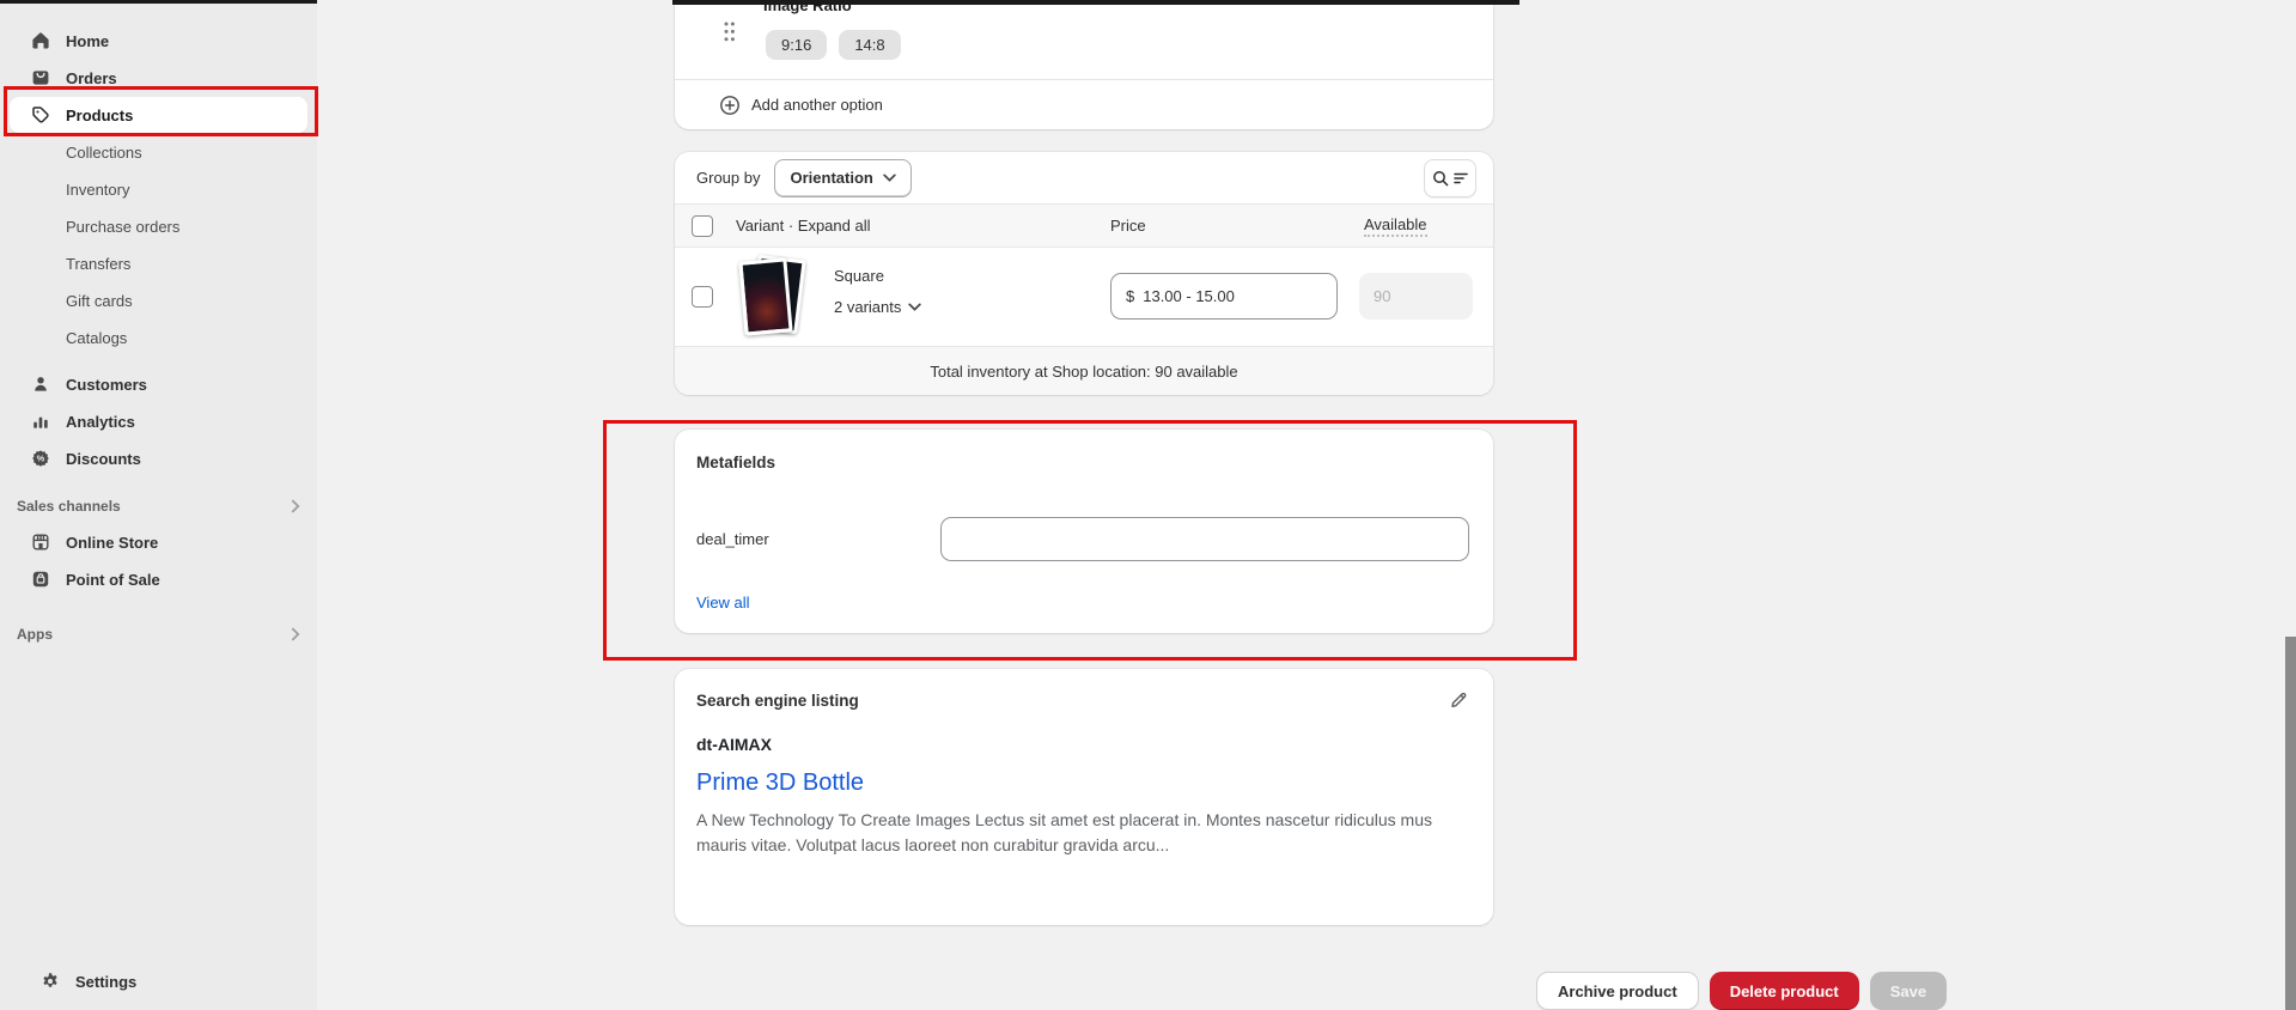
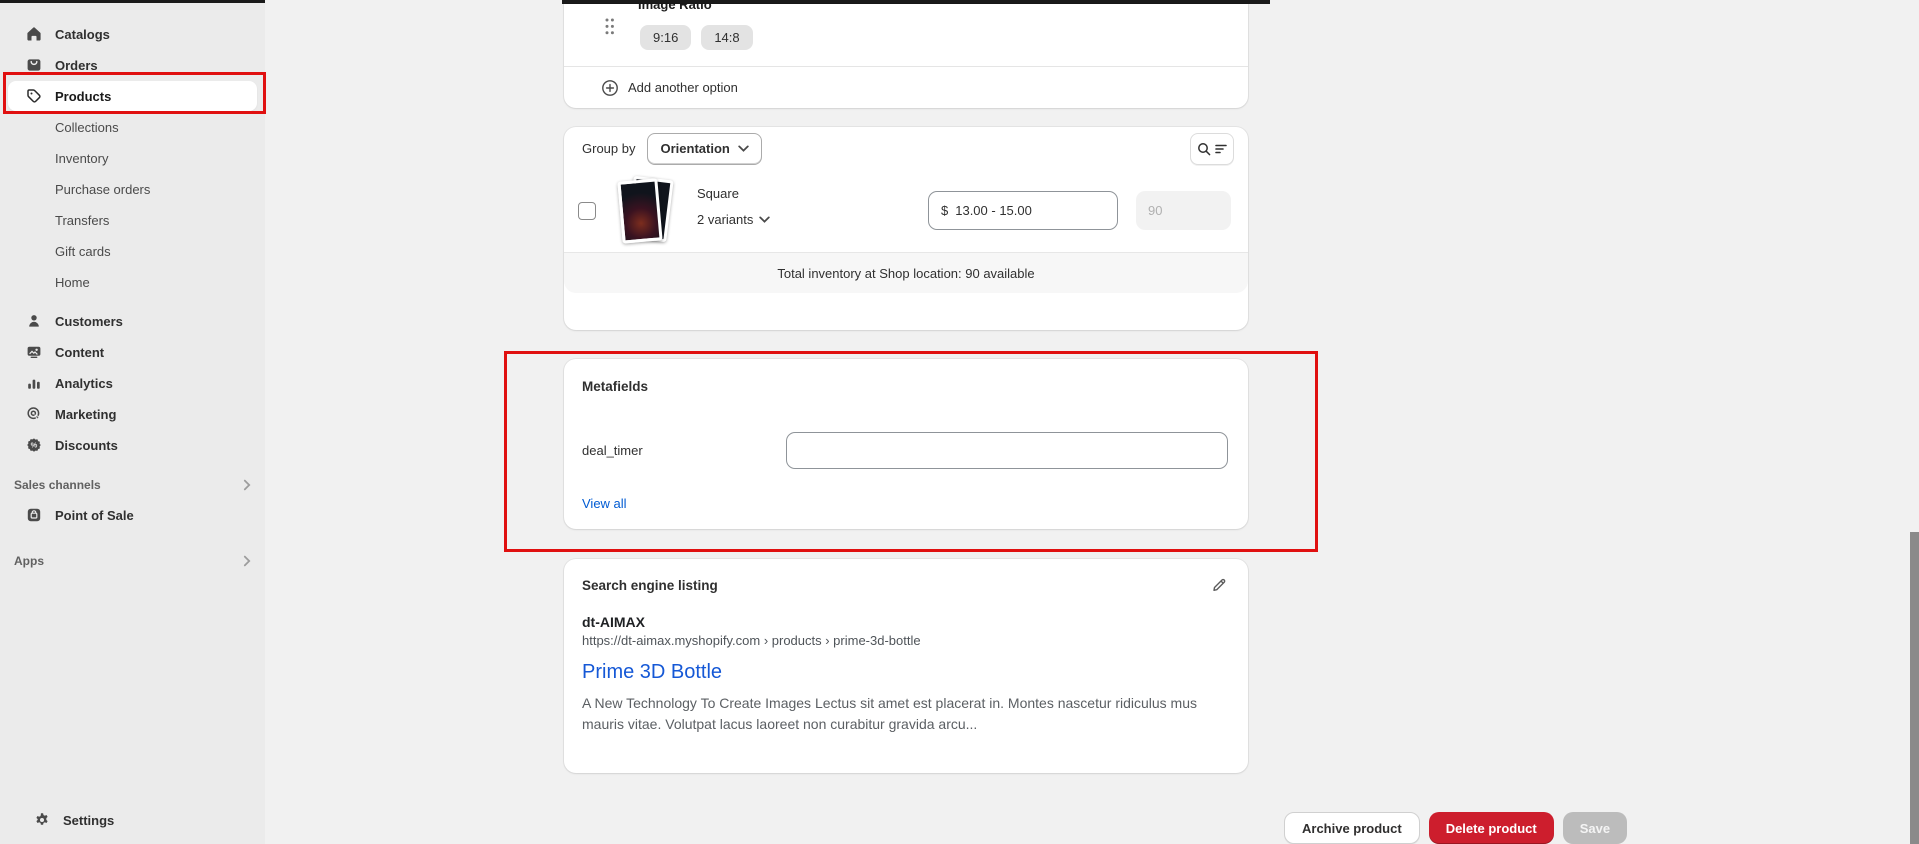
- Home
+ Catalogs
  Orders
  Products
  Collections
  Inventory
  Purchase orders
  Transfers
  Gift cards
- Catalogs
+ Home
  Customers
+ Content
  Analytics
+ Marketing
  %
  Discounts
  Sales channels
- Online Store
  Point of Sale
  Apps
  Settings
  Image Ratio
  9:16
  14:8
  Add another option
  Group by
  Orientation
- Variant · Expand all
- Price
- Available
  Square
  2 variants
  $
  13.00 - 15.00
  90
  Total inventory at Shop location: 90 available
  Metafields
  deal_timer
  View all
  Search engine listing
  dt-AIMAX
+ https://dt-aimax.myshopify.com › products › prime-3d-bottle
  Prime 3D Bottle
  A New Technology To Create Images Lectus sit amet est placerat in. Montes nascetur ridiculus mus mauris vitae. Volutpat lacus laoreet non curabitur gravida arcu...
  Archive product
  Delete product
  Save
